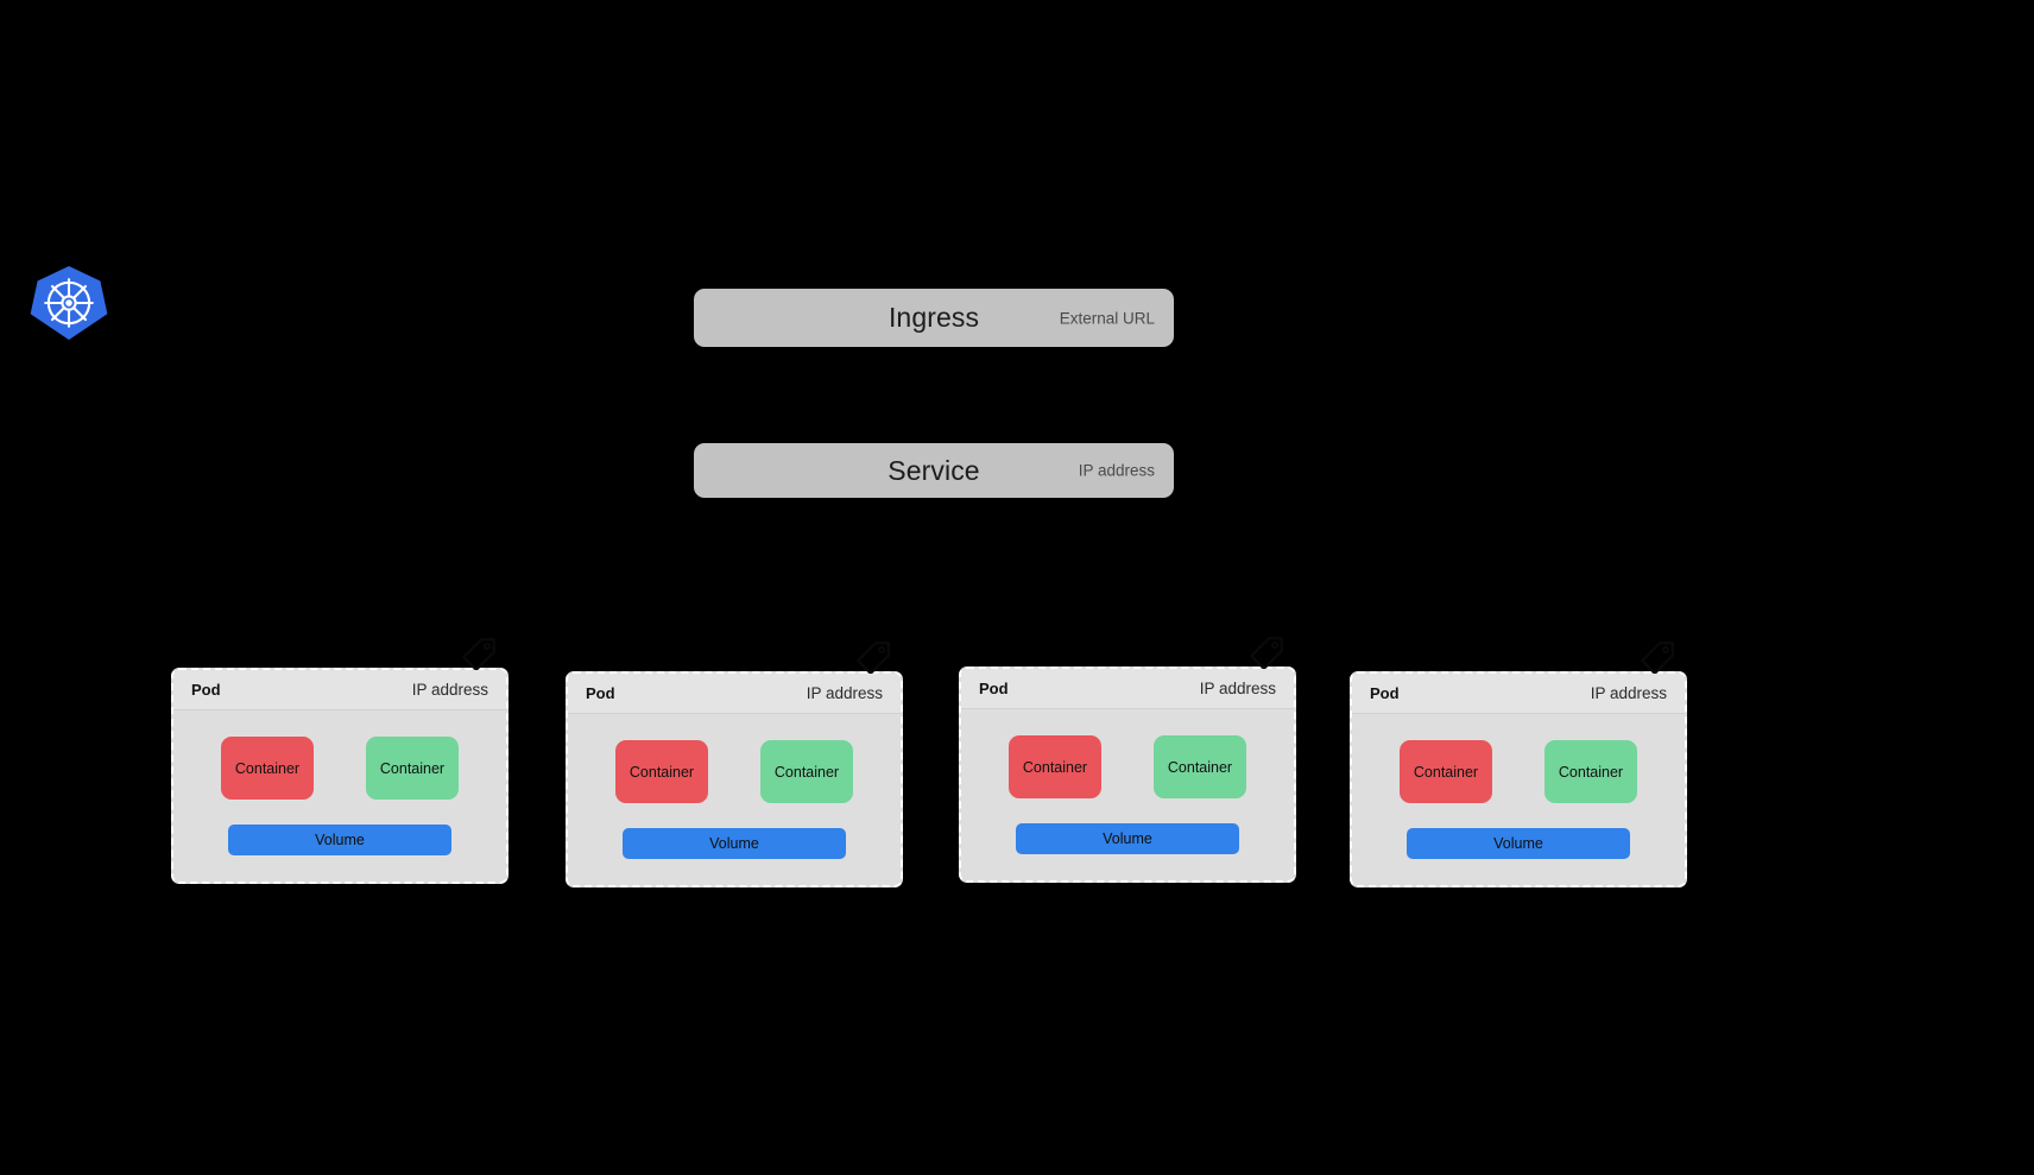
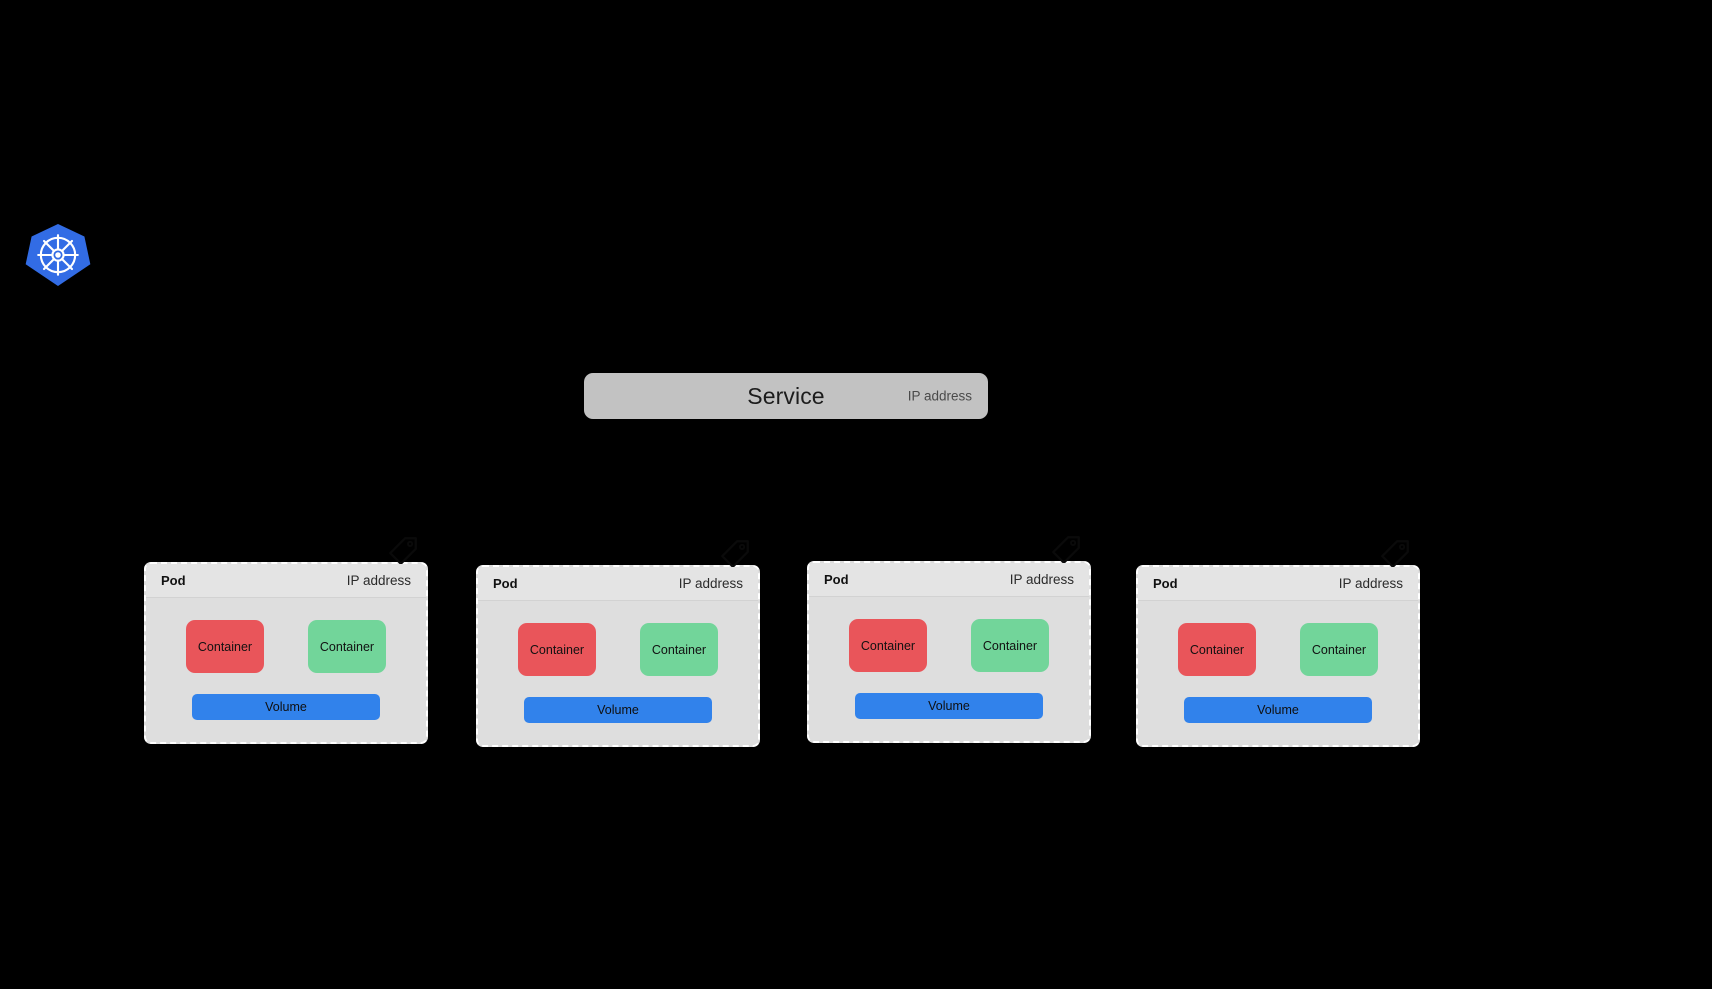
- Ingress
- External URL
  Service
  IP address
  Pod
  IP address
  Container
  Container
  Volume
  Pod
  IP address
  Container
  Container
  Volume
  Pod
  IP address
  Container
  Container
  Volume
  Pod
  IP address
  Container
  Container
  Volume
